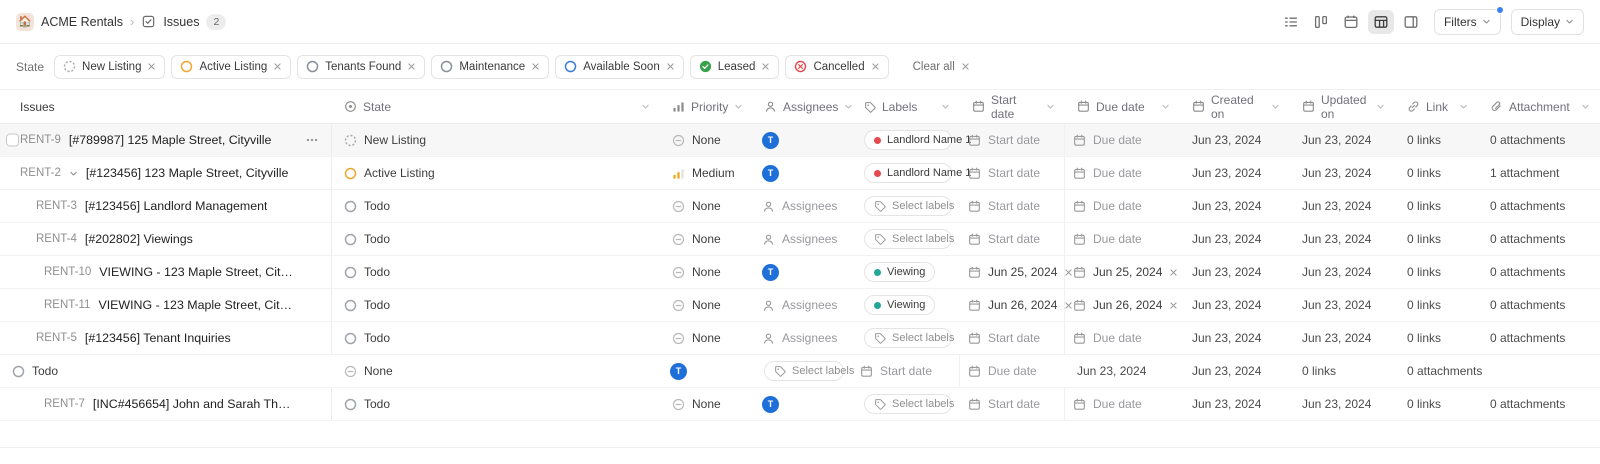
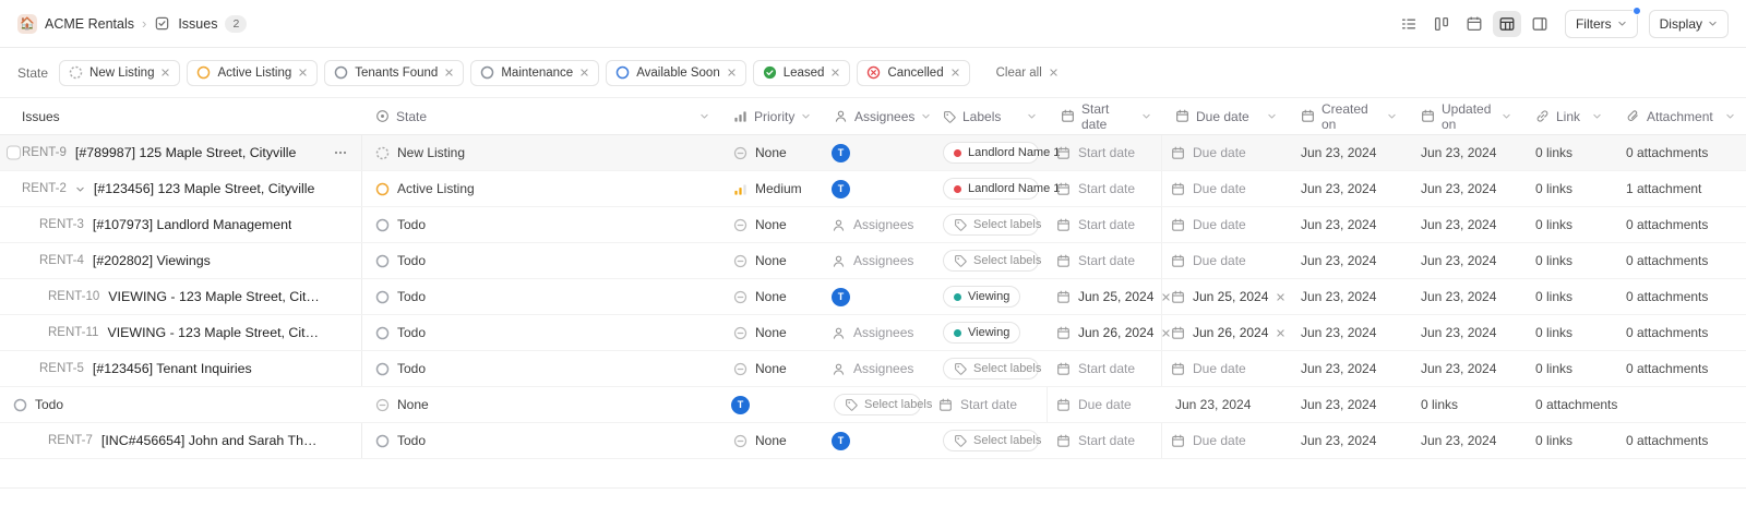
  🏠
  ACME Rentals
  ›
  Issues
  2
  Filters
  Display
  State
  New Listing
  Active Listing
  Tenants Found
  Maintenance
  Available Soon
  Leased
  Cancelled
  Clear all
  Issues
  State
  Priority
  Assignees
  Labels
  Start date
  Due date
  Created on
  Updated on
  Link
  Attachment
  RENT-9
  [#789987] 125 Maple Street, Cityville
  New Listing
  None
  T
  Landlord Name 1
  Start date
  Due date
  Jun 23, 2024
  Jun 23, 2024
  0 links
  0 attachments
  RENT-2
  [#123456] 123 Maple Street, Cityville
  Active Listing
  Medium
  T
  Landlord Name 1
  Start date
  Due date
  Jun 23, 2024
  Jun 23, 2024
  0 links
  1 attachment
  RENT-3
- [#123456] Landlord Management
+ [#107973] Landlord Management
  Todo
  None
  Assignees
  Select labels
  Start date
  Due date
  Jun 23, 2024
  Jun 23, 2024
  0 links
  0 attachments
  RENT-4
  [#202802] Viewings
  Todo
  None
  Assignees
  Select labels
  Start date
  Due date
  Jun 23, 2024
  Jun 23, 2024
  0 links
  0 attachments
  RENT-10
  VIEWING - 123 Maple Street, Cityvil
  Todo
  None
  T
  Viewing
  Jun 25, 2024
  Jun 25, 2024
  Jun 23, 2024
  Jun 23, 2024
  0 links
  0 attachments
  RENT-11
  VIEWING - 123 Maple Street, Cityvil
  Todo
  None
  Assignees
  Viewing
  Jun 26, 2024
  Jun 26, 2024
  Jun 23, 2024
  Jun 23, 2024
  0 links
  0 attachments
  RENT-5
  [#123456] Tenant Inquiries
  Todo
  None
  Assignees
  Select labels
  Start date
  Due date
  Jun 23, 2024
  Jun 23, 2024
  0 links
  0 attachments
  Todo
  None
  T
  Select labels
  Start date
  Due date
  Jun 23, 2024
  Jun 23, 2024
  0 links
  0 attachments
  RENT-7
  [INC#456654] John and Sarah Thom
  Todo
  None
  T
  Select labels
  Start date
  Due date
  Jun 23, 2024
  Jun 23, 2024
  0 links
  0 attachments
